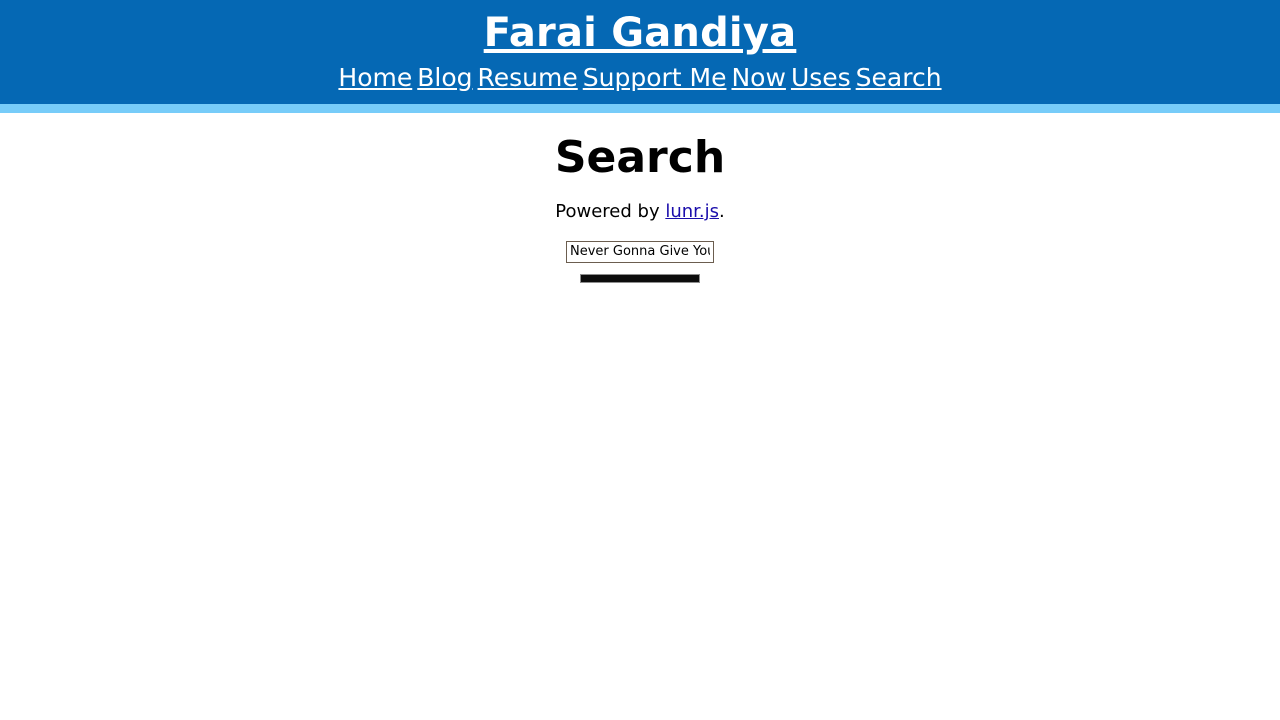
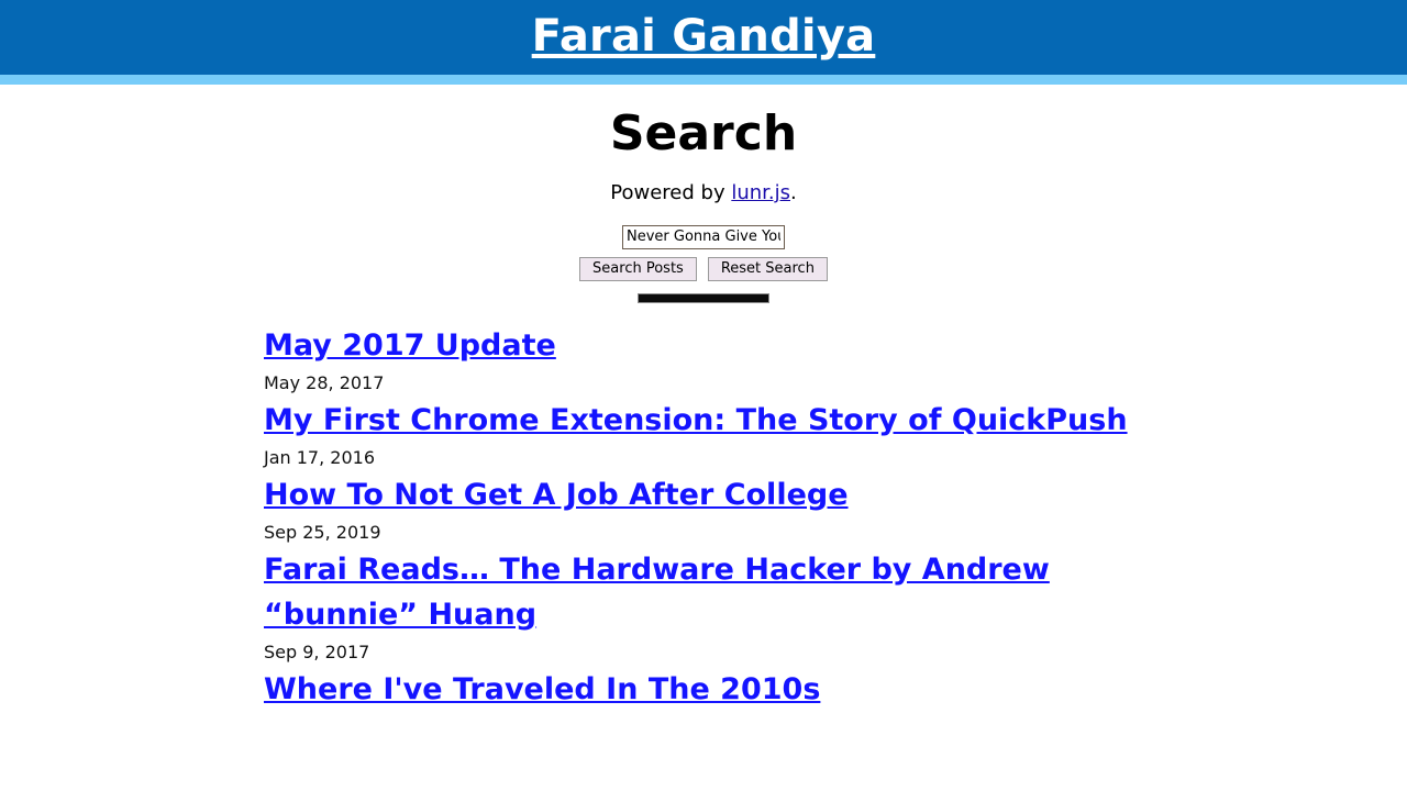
  Farai Gandiya
- Home Blog Resume Support Me Now Uses Search
  Search
  Powered by lunr.js.
  Never Gonna Give Yo
+ Search Posts Reset Search
+ May 2017 Update
+ May 28, 2017
+ My First Chrome Extension: The Story of QuickPush
+ Jan 17, 2016
+ How To Not Get A Job After College
+ Sep 25, 2019
+ Farai Reads… The Hardware Hacker by Andrew “bunnie” Huang
+ Sep 9, 2017
+ Where I've Traveled In The 2010s
